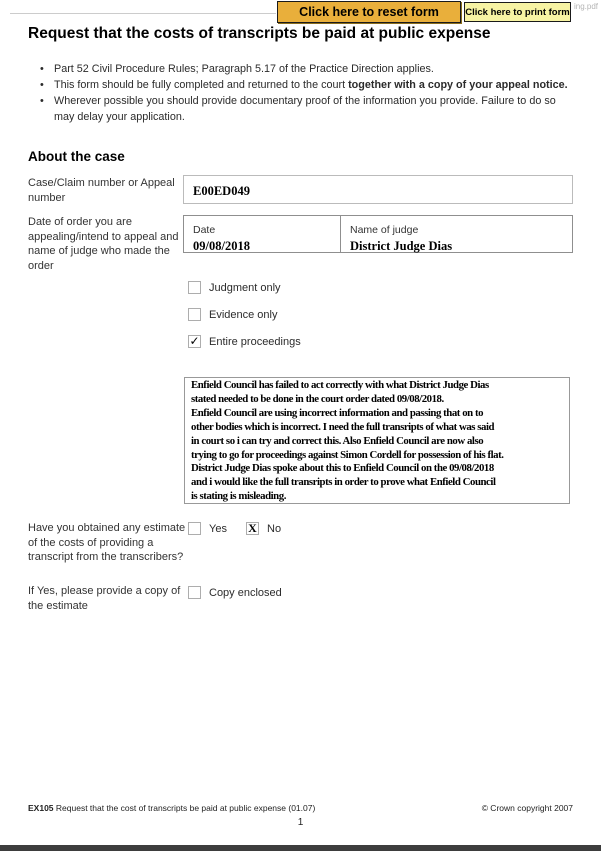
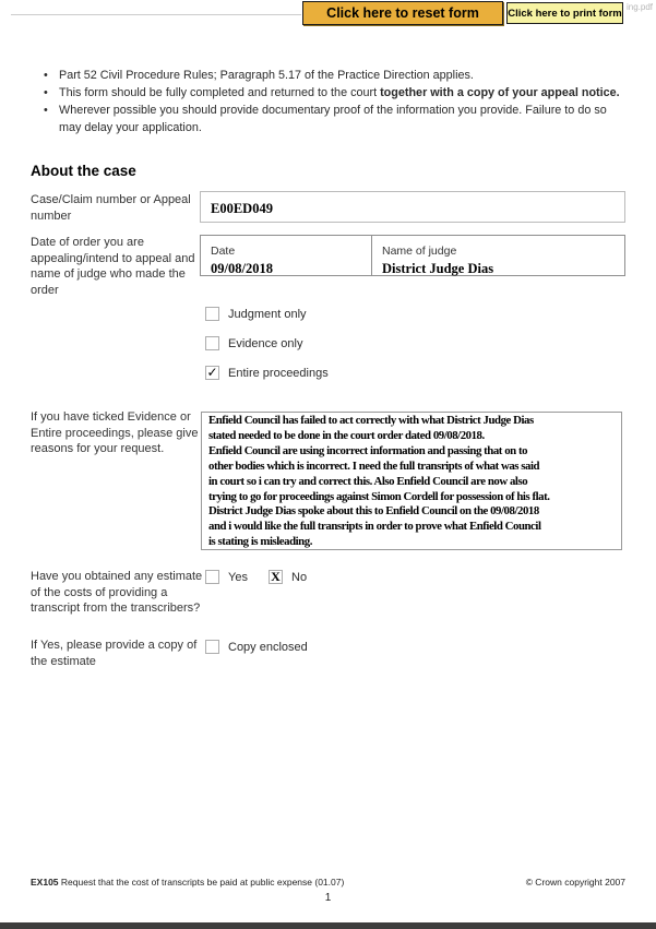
  ing.pdf
  Click here to reset form
  Click here to print form
- Request that the costs of transcripts be paid at public expense
  •
  Part 52 Civil Procedure Rules; Paragraph 5.17 of the Practice Direction applies.
  •
  This form should be fully completed and returned to the court together with a copy of your appeal notice.
  •
  Wherever possible you should provide documentary proof of the information you provide. Failure to do so may delay your application.
  About the case
  Case/Claim number or Appeal number
  E00ED049
  Date of order you are appealing/intend to appeal and name of judge who made the order
  Date
  09/08/2018
  Name of judge
  District Judge Dias
  Judgment only
  Evidence only
  ✓
  Entire proceedings
+ If you have ticked Evidence or Entire proceedings, please give reasons for your request.
  Enfield Council has failed to act correctly with what District Judge Dias
  stated needed to be done in the court order dated 09/08/2018.
  Enfield Council are using incorrect information and passing that on to
  other bodies which is incorrect. I need the full transripts of what was said
  in court so i can try and correct this. Also Enfield Council are now also
  trying to go for proceedings against Simon Cordell for possession of his flat.
  District Judge Dias spoke about this to Enfield Council on the 09/08/2018
  and i would like the full transripts in order to prove what Enfield Council
  is stating is misleading.
  Have you obtained any estimate of the costs of providing a transcript from the transcribers?
  Yes
  X
  No
  If Yes, please provide a copy of the estimate
  Copy enclosed
  EX105 Request that the cost of transcripts be paid at public expense (01.07)
  © Crown copyright 2007
  1
